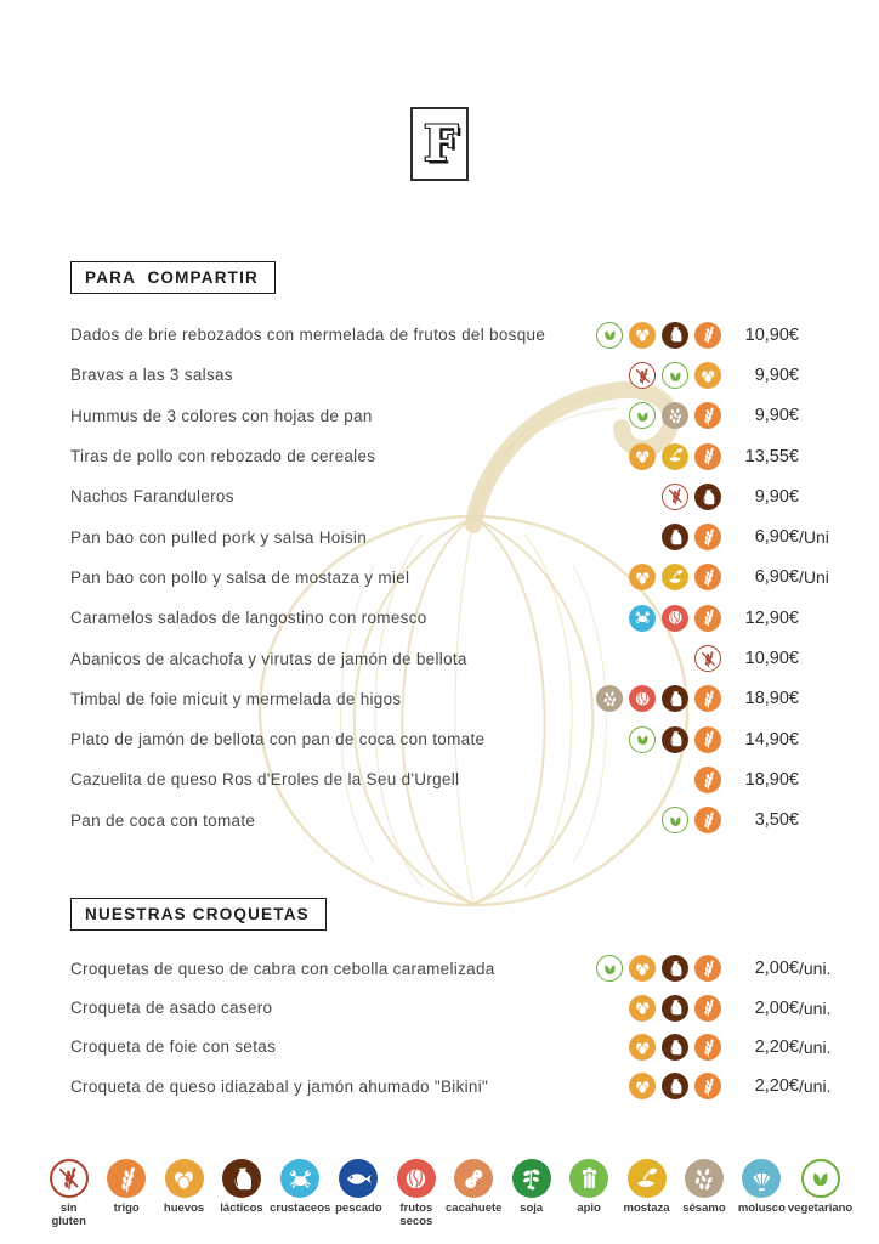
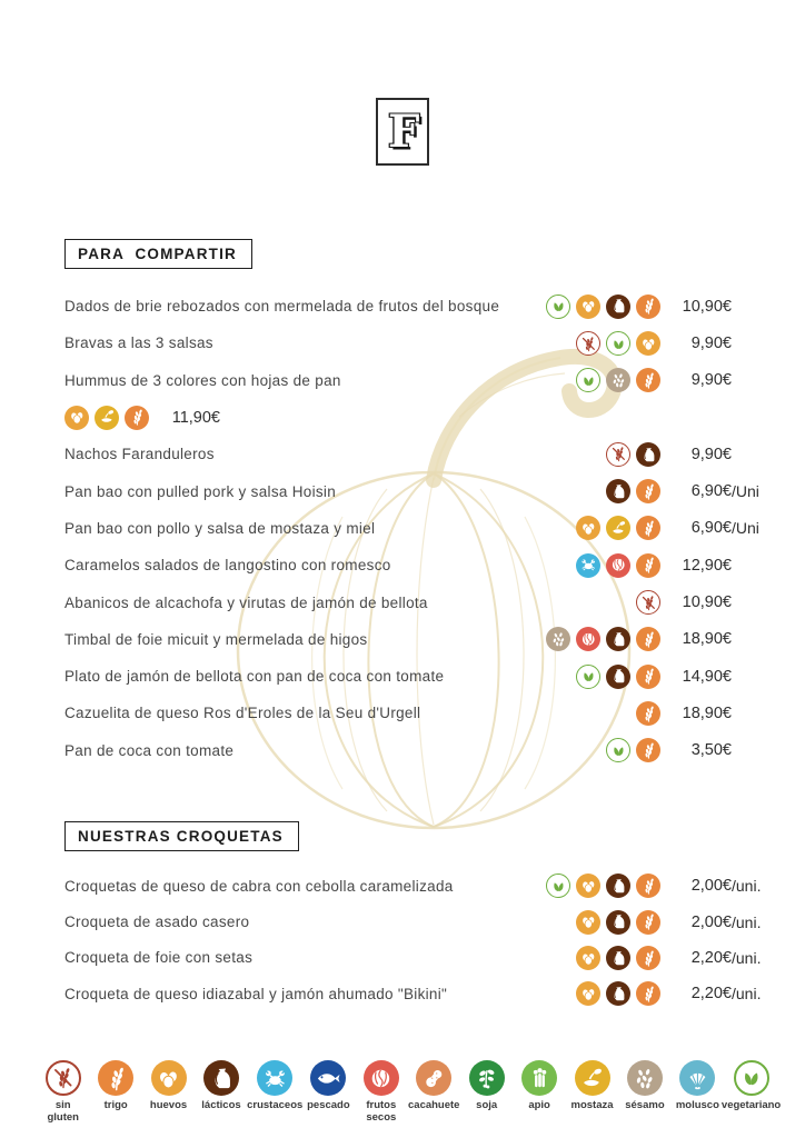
  F
  sin
  gluten
  trigo
  huevos
  lácticos
  crustaceos
  pescado
  frutos
  secos
  cacahuete
  soja
  apio
  mostaza
  sésamo
  molusco
  vegetariano
  PARA COMPARTIR
  Dados de brie rebozados con mermelada de frutos del bosque
  10,90€
  Bravas a las 3 salsas
  9,90€
  Hummus de 3 colores con hojas de pan
  9,90€
- Tiras de pollo con rebozado de cereales
- 13,55€
+ 11,90€
  Nachos Faranduleros
  9,90€
  Pan bao con pulled pork y salsa Hoisin
  6,90€
  /Uni
  Pan bao con pollo y salsa de mostaza y miel
  6,90€
  /Uni
  Caramelos salados de langostino con romesco
  12,90€
  Abanicos de alcachofa y virutas de jamón de bellota
  10,90€
  Timbal de foie micuit y mermelada de higos
  18,90€
  Plato de jamón de bellota con pan de coca con tomate
  14,90€
  Cazuelita de queso Ros d'Eroles de la Seu d'Urgell
  18,90€
  Pan de coca con tomate
  3,50€
  NUESTRAS CROQUETAS
  Croquetas de queso de cabra con cebolla caramelizada
  2,00€
  /uni.
  Croqueta de asado casero
  2,00€
  /uni.
  Croqueta de foie con setas
  2,20€
  /uni.
  Croqueta de queso idiazabal y jamón ahumado "Bikini"
  2,20€
  /uni.
